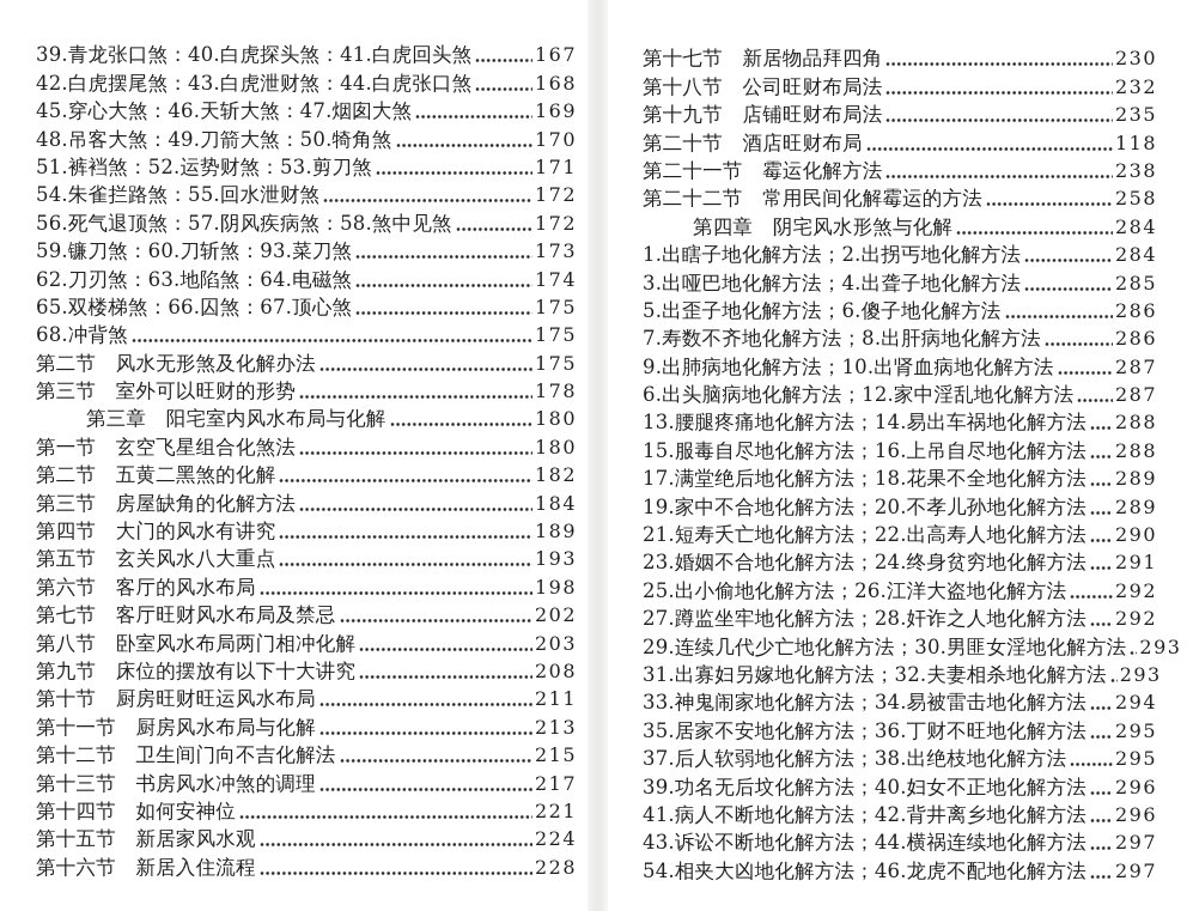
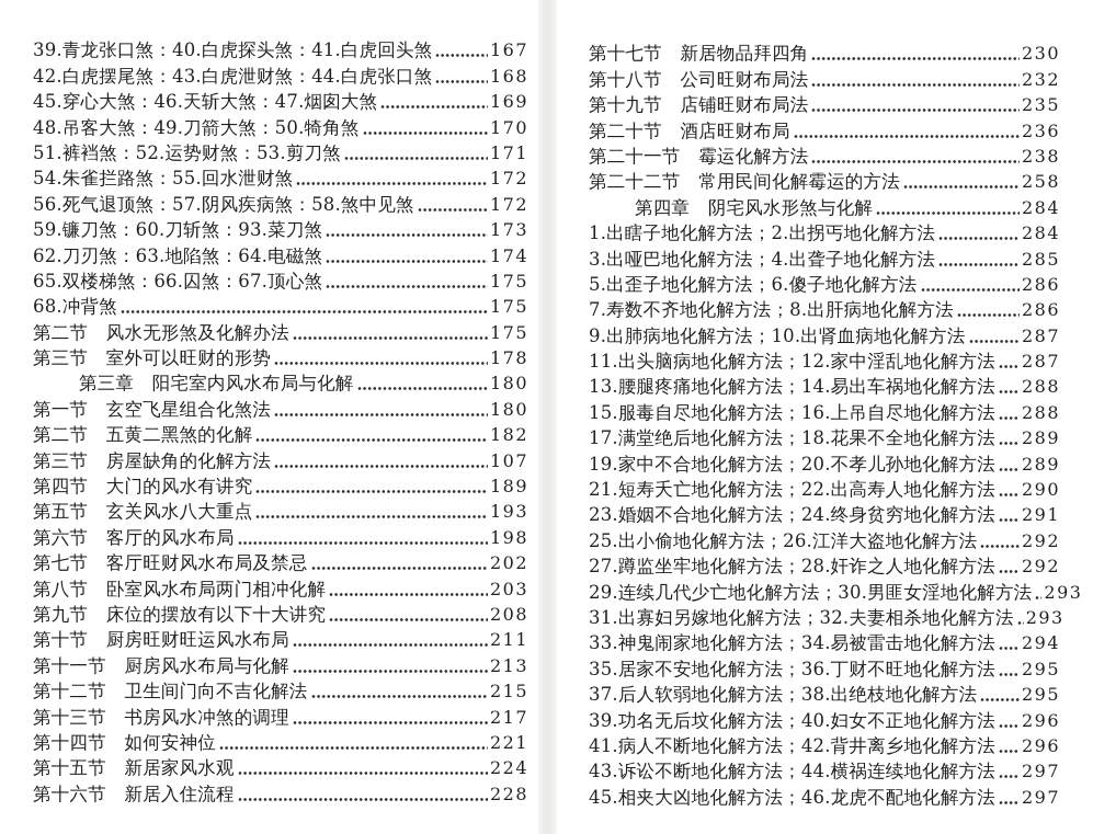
  39.青龙张口煞：40.白虎探头煞：41.白虎回头煞
  167
  42.白虎摆尾煞：43.白虎泄财煞：44.白虎张口煞
  168
  45.穿心大煞：46.天斩大煞：47.烟囱大煞
  169
  48.吊客大煞：49.刀箭大煞：50.犄角煞
  170
  51.裤裆煞：52.运势财煞：53.剪刀煞
  171
  54.朱雀拦路煞：55.回水泄财煞
  172
  56.死气退顶煞：57.阴风疾病煞：58.煞中见煞
  172
  59.镰刀煞：60.刀斩煞：93.菜刀煞
  173
  62.刀刃煞：63.地陷煞：64.电磁煞
  174
  65.双楼梯煞：66.囚煞：67.顶心煞
  175
  68.冲背煞
  175
  第二节 风水无形煞及化解办法
  175
  第三节 室外可以旺财的形势
  178
  第三章 阳宅室内风水布局与化解
  180
  第一节 玄空飞星组合化煞法
  180
  第二节 五黄二黑煞的化解
  182
  第三节 房屋缺角的化解方法
- 184
+ 107
  第四节 大门的风水有讲究
  189
  第五节 玄关风水八大重点
  193
  第六节 客厅的风水布局
  198
  第七节 客厅旺财风水布局及禁忌
  202
  第八节 卧室风水布局两门相冲化解
  203
  第九节 床位的摆放有以下十大讲究
  208
  第十节 厨房旺财旺运风水布局
  211
  第十一节 厨房风水布局与化解
  213
  第十二节 卫生间门向不吉化解法
  215
  第十三节 书房风水冲煞的调理
  217
  第十四节 如何安神位
  221
  第十五节 新居家风水观
  224
  第十六节 新居入住流程
  228
  第十七节 新居物品拜四角
  230
  第十八节 公司旺财布局法
  232
  第十九节 店铺旺财布局法
  235
  第二十节 酒店旺财布局
- 118
+ 236
  第二十一节 霉运化解方法
  238
  第二十二节 常用民间化解霉运的方法
  258
  第四章 阴宅风水形煞与化解
  284
  1.出瞎子地化解方法；2.出拐丐地化解方法
  284
  3.出哑巴地化解方法；4.出聋子地化解方法
  285
  5.出歪子地化解方法；6.傻子地化解方法
  286
  7.寿数不齐地化解方法；8.出肝病地化解方法
  286
  9.出肺病地化解方法；10.出肾血病地化解方法
  287
- 6.出头脑病地化解方法；12.家中淫乱地化解方法
+ 11.出头脑病地化解方法；12.家中淫乱地化解方法
  287
  13.腰腿疼痛地化解方法；14.易出车祸地化解方法
  288
  15.服毒自尽地化解方法；16.上吊自尽地化解方法
  288
  17.满堂绝后地化解方法；18.花果不全地化解方法
  289
  19.家中不合地化解方法；20.不孝儿孙地化解方法
  289
  21.短寿夭亡地化解方法；22.出高寿人地化解方法
  290
  23.婚姻不合地化解方法；24.终身贫穷地化解方法
  291
  25.出小偷地化解方法；26.江洋大盗地化解方法
  292
  27.蹲监坐牢地化解方法；28.奸诈之人地化解方法
  292
  29.连续几代少亡地化解方法；30.男匪女淫地化解方法
  293
  31.出寡妇另嫁地化解方法；32.夫妻相杀地化解方法
  293
  33.神鬼闹家地化解方法；34.易被雷击地化解方法
  294
  35.居家不安地化解方法；36.丁财不旺地化解方法
  295
  37.后人软弱地化解方法；38.出绝枝地化解方法
  295
  39.功名无后坟化解方法；40.妇女不正地化解方法
  296
  41.病人不断地化解方法；42.背井离乡地化解方法
  296
  43.诉讼不断地化解方法；44.横祸连续地化解方法
  297
- 54.相夹大凶地化解方法；46.龙虎不配地化解方法
+ 45.相夹大凶地化解方法；46.龙虎不配地化解方法
  297
